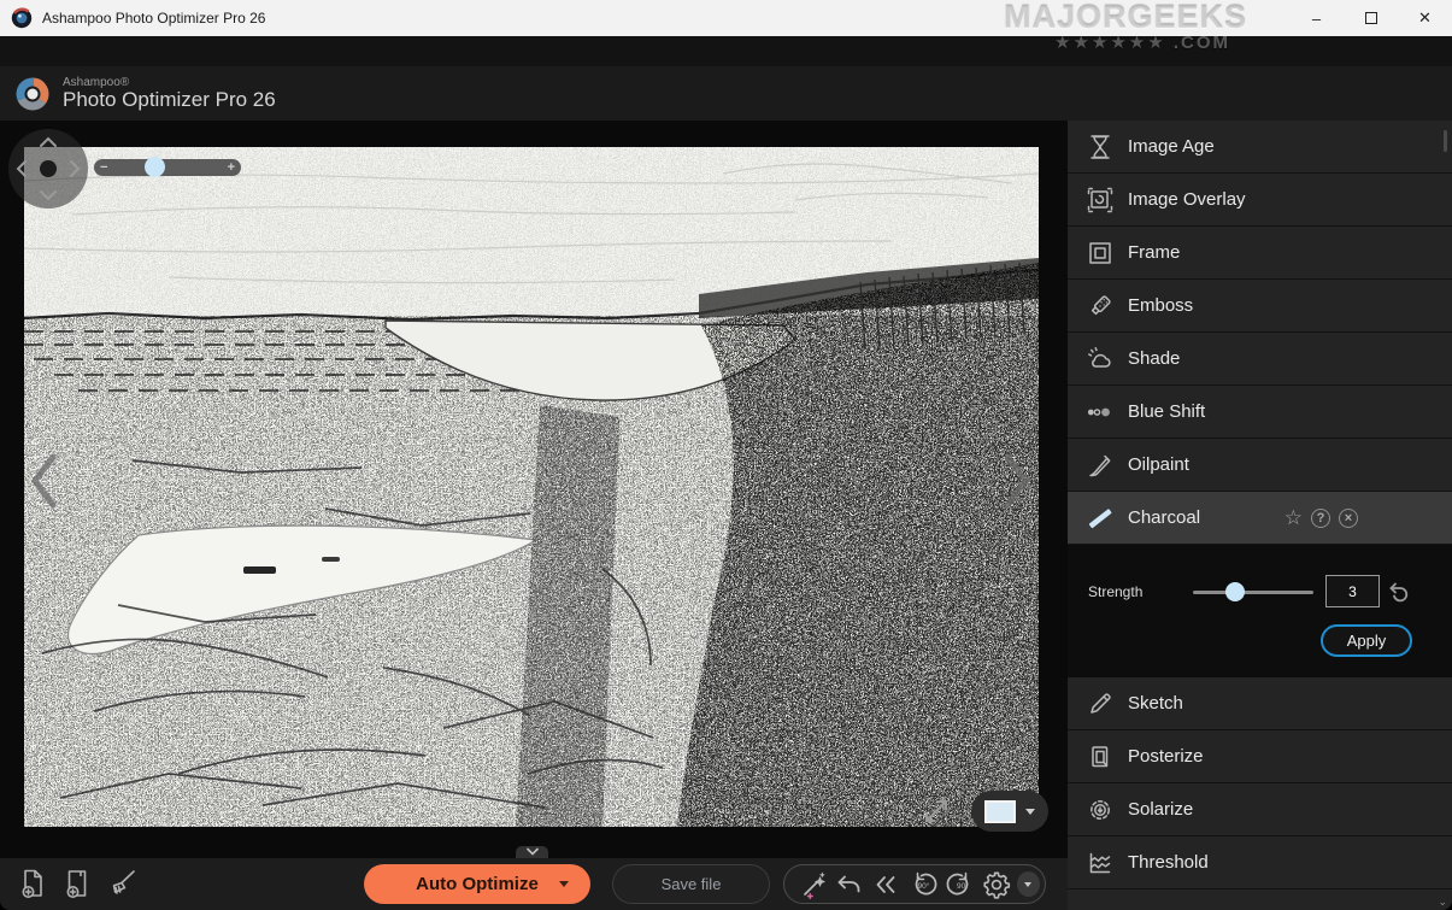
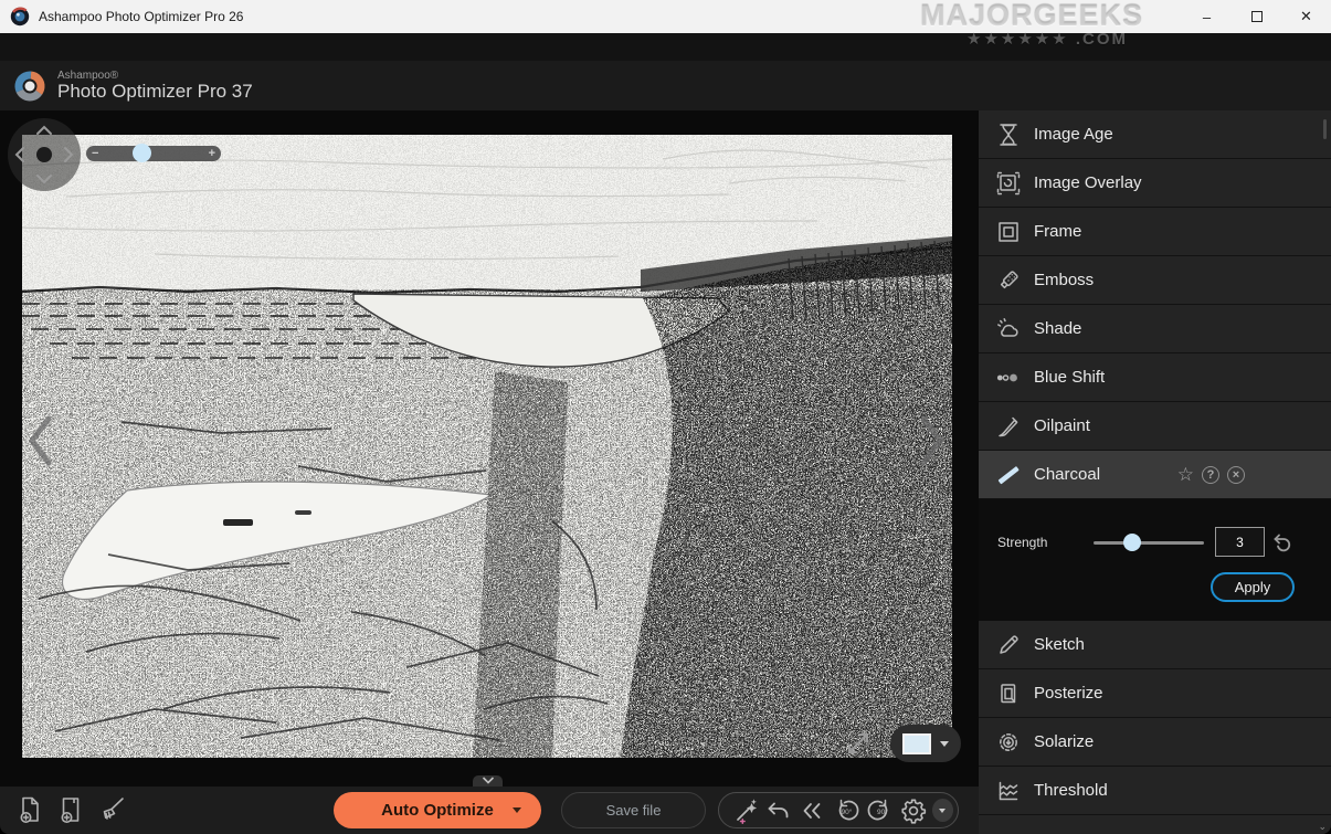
  Ashampoo Photo Optimizer Pro 26
  –
  ✕
  Ashampoo®
- Photo Optimizer Pro 26
+ Photo Optimizer Pro 37
  −
  +
  Auto Optimize
  Save file
  Image Age
  Image Overlay
  Frame
  Emboss
  Shade
  Blue Shift
  Oilpaint
  Charcoal
  ☆
  ?
  ×
  Strength
  3
  Apply
  Sketch
  Posterize
  Solarize
  Threshold
  ⌄
  MAJORGEEKS
  ★★★★★★ .COM
